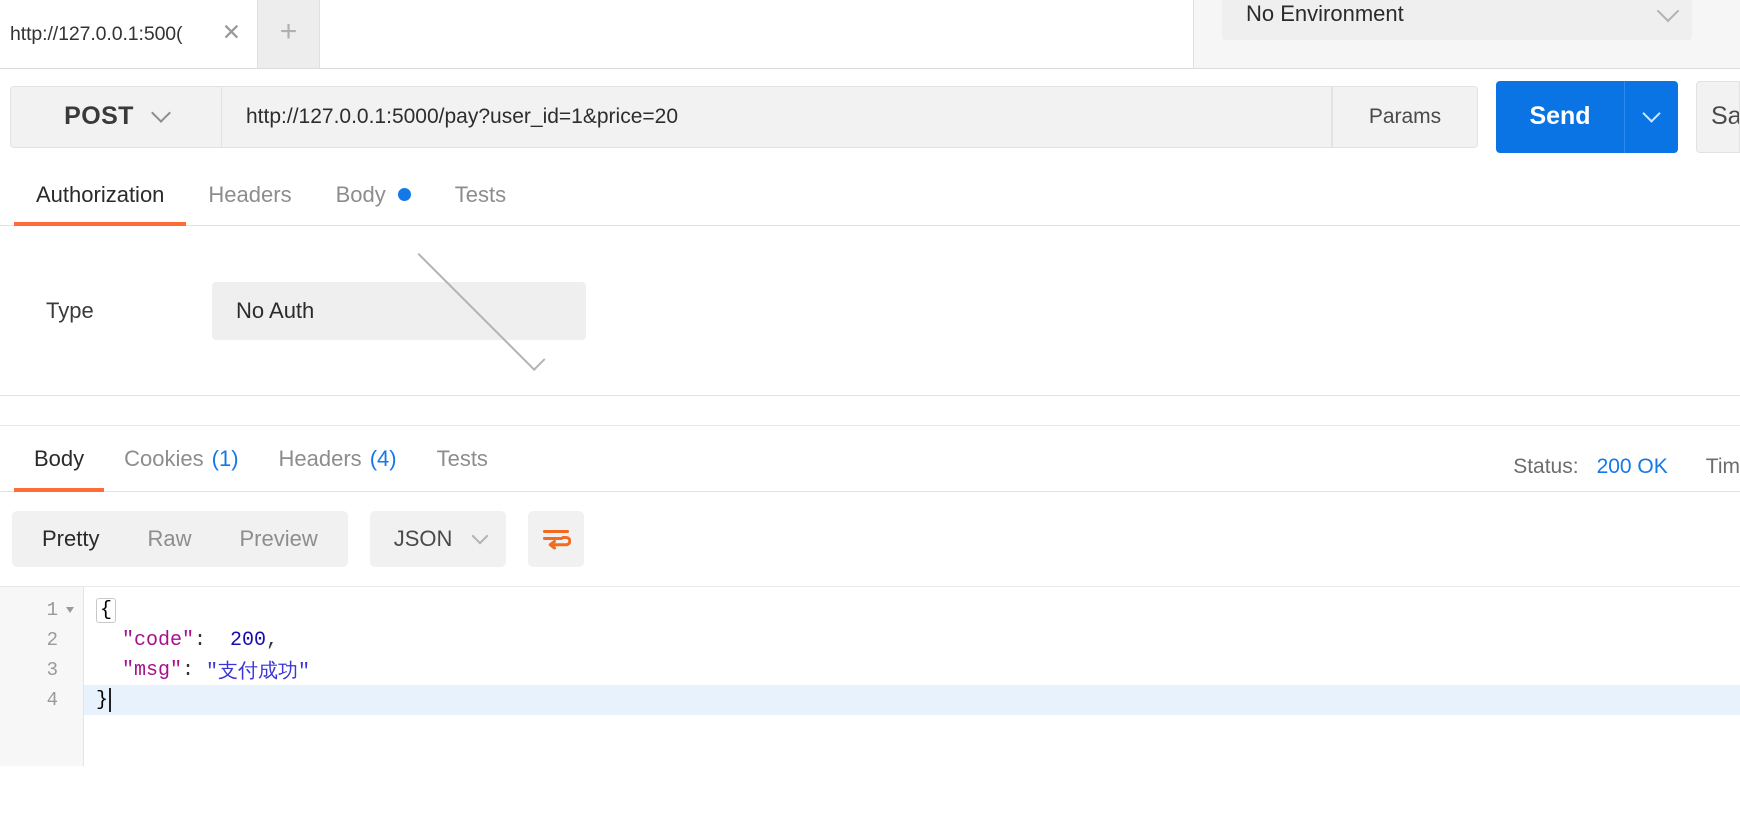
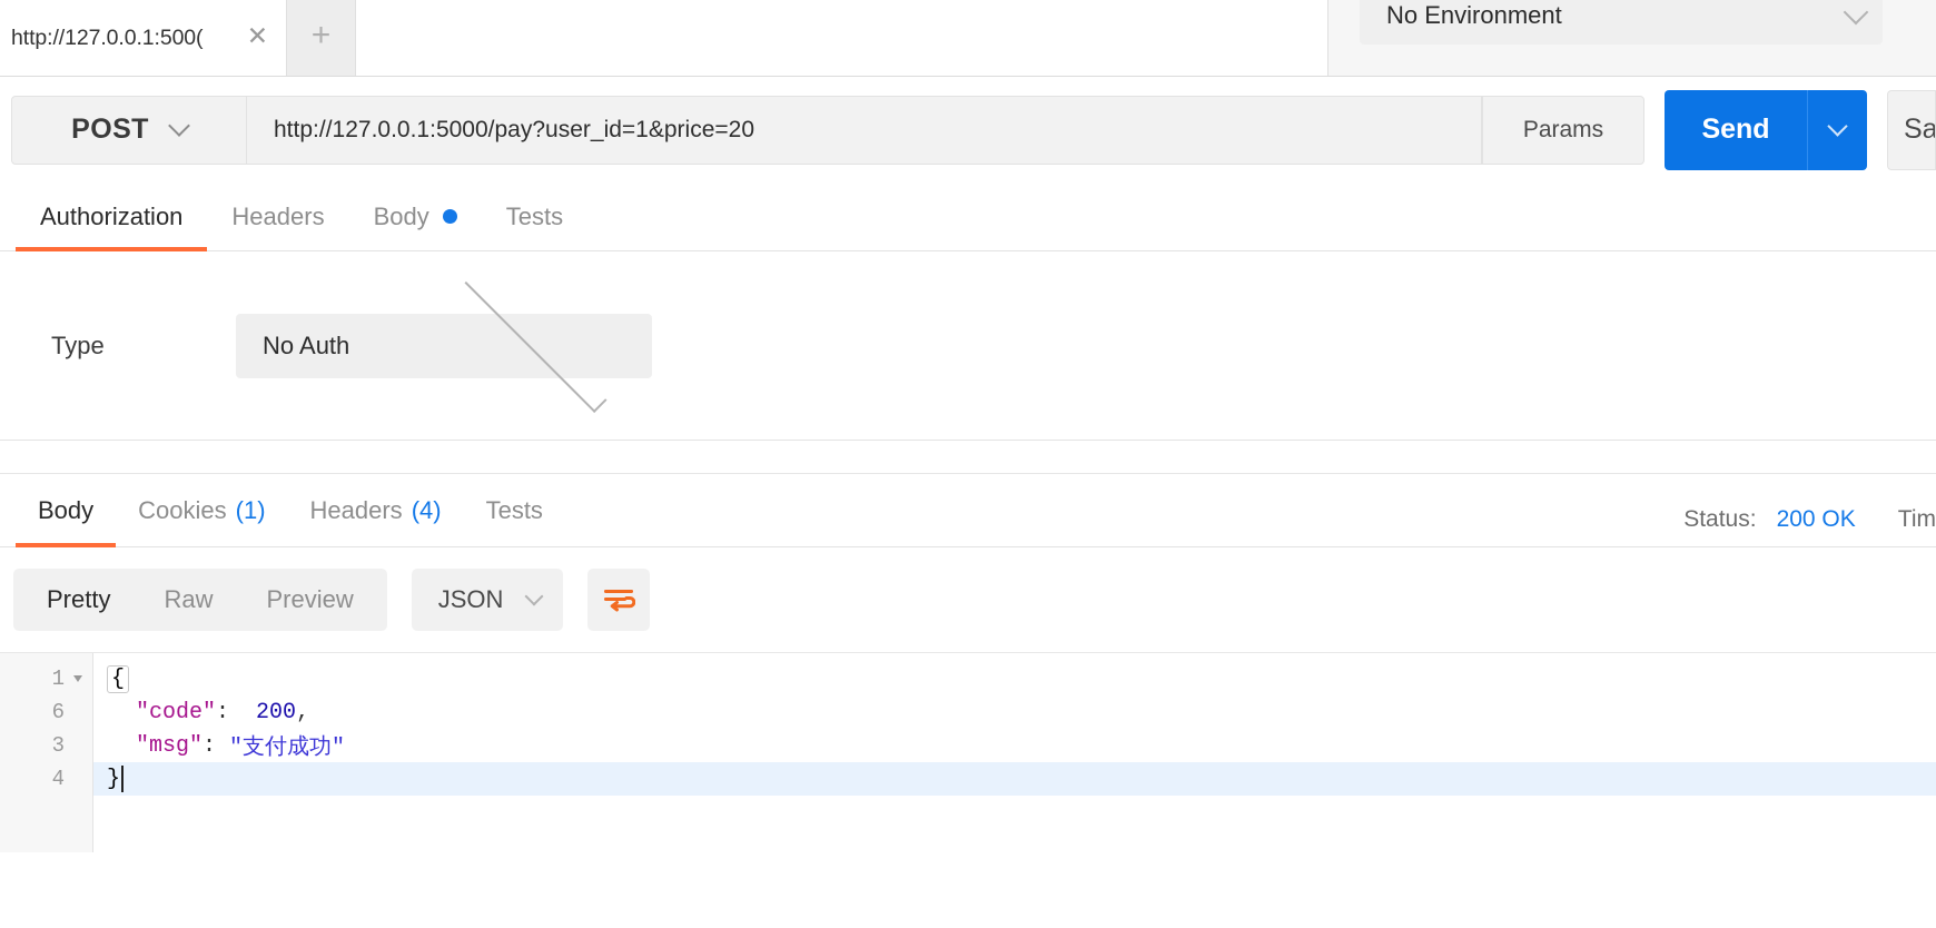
  http://127.0.0.1:500(
  ✕
  +
  No Environment
  POST
  http://127.0.0.1:5000/pay?user_id=1&price=20
  Params
  Send
  Sa
  Authorization
  Headers
  Body
  Tests
  Type
  No Auth
  Body
  Cookies
  (1)
  Headers
  (4)
  Tests
  Status:
  200 OK
  Tim
  Pretty
  Raw
  Preview
  JSON
  1
- 2
+ 6
  3
  4
  {
  "code"
  :
  200
  ,
  "msg"
  :
  "支付成功"
  }
